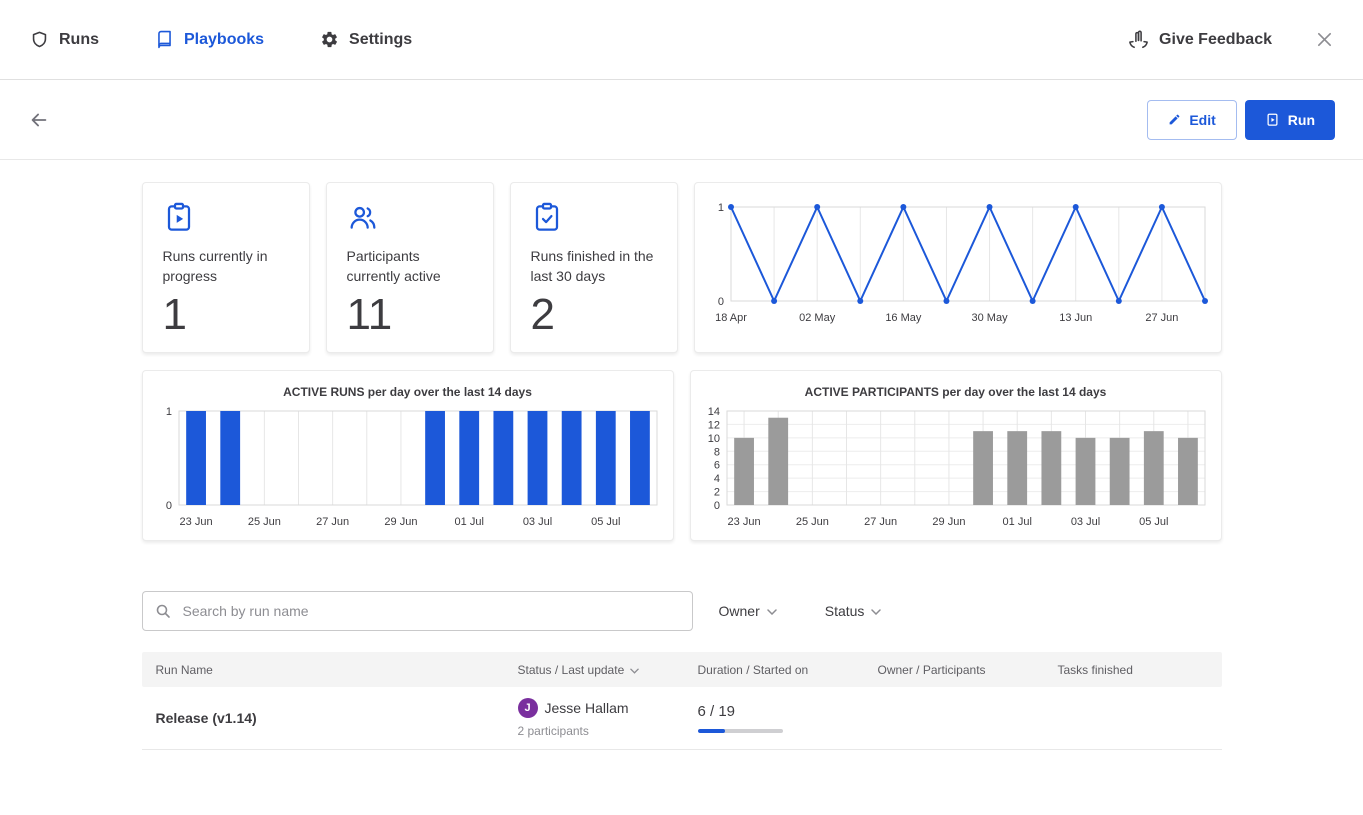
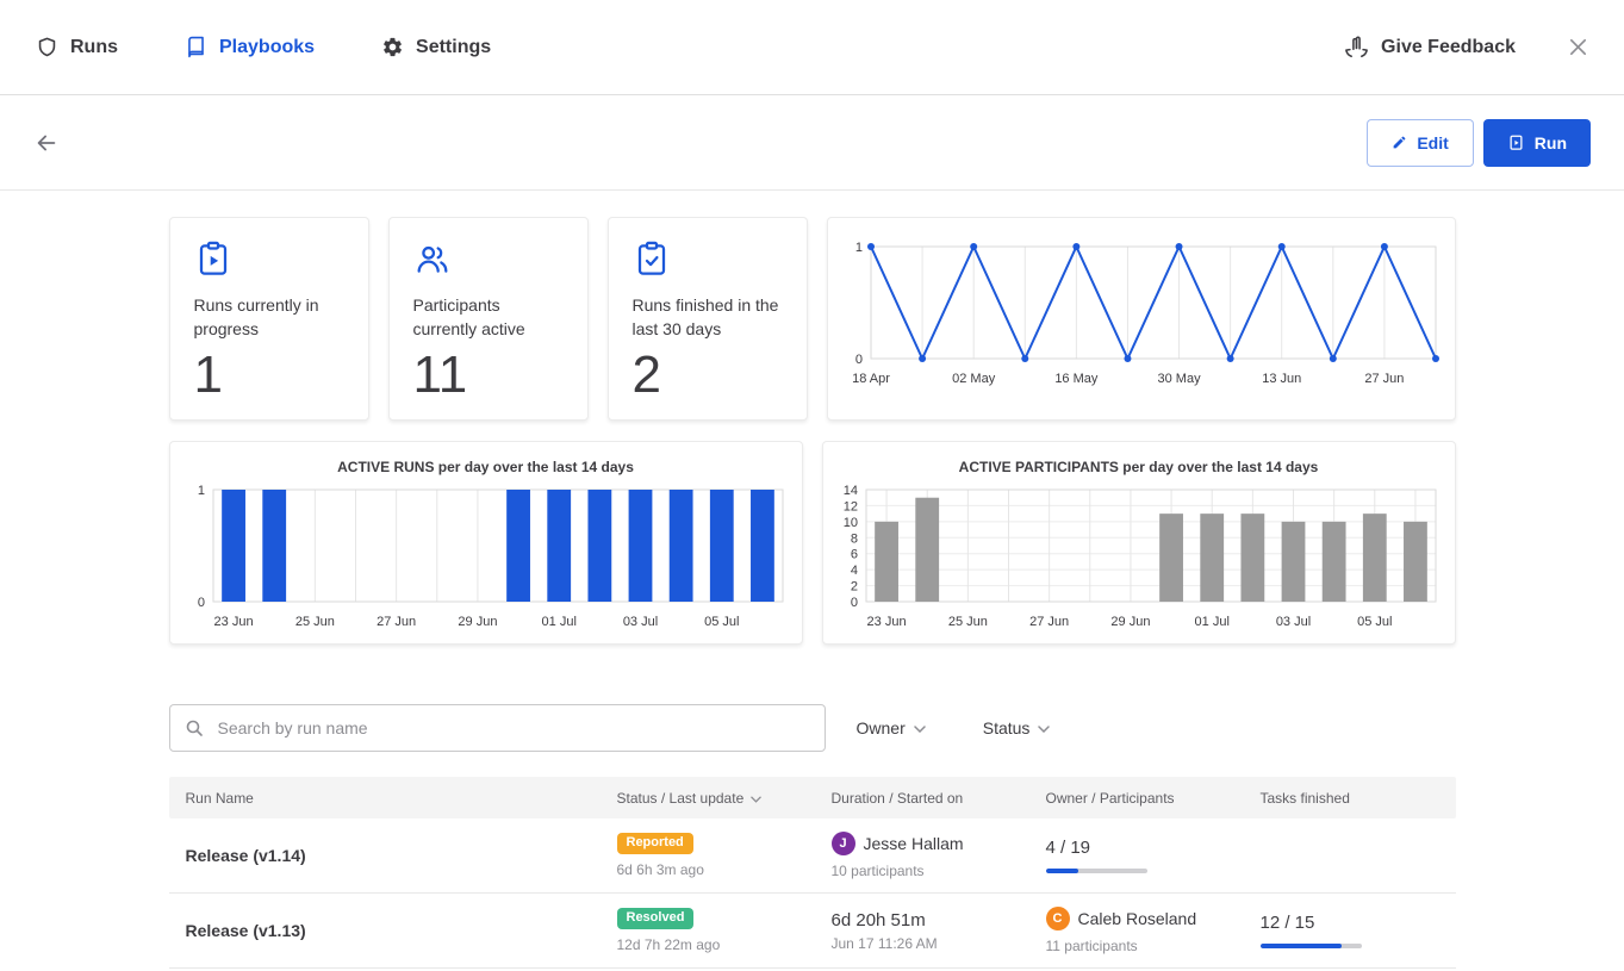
  Runs
  Playbooks
  Settings
  Give Feedback
  Edit
  Run
  Runs currently in progress
  1
  Participants currently active
  11
  Runs finished in the last 30 days
  2
  0
  1
  18 Apr
  02 May
  16 May
  30 May
  13 Jun
  27 Jun
  ACTIVE RUNS per day over the last 14 days
  0
  1
  23 Jun
  25 Jun
  27 Jun
  29 Jun
  01 Jul
  03 Jul
  05 Jul
  ACTIVE PARTICIPANTS per day over the last 14 days
  0
  2
  4
  6
  8
  10
  12
  14
  23 Jun
  25 Jun
  27 Jun
  29 Jun
  01 Jul
  03 Jul
  05 Jul
  Search by run name
  Owner
  Status
  Run Name
  Status / Last update
  Duration / Started on
  Owner / Participants
  Tasks finished
  Release (v1.14)
+ Reported
+ 6d 6h 3m ago
  J
  Jesse Hallam
- 2 participants
+ 10 participants
- 6 / 19
+ 4 / 19
+ Release (v1.13)
+ Resolved
+ 12d 7h 22m ago
+ 6d 20h 51m
+ Jun 17 11:26 AM
+ C
+ Caleb Roseland
+ 11 participants
+ 12 / 15
